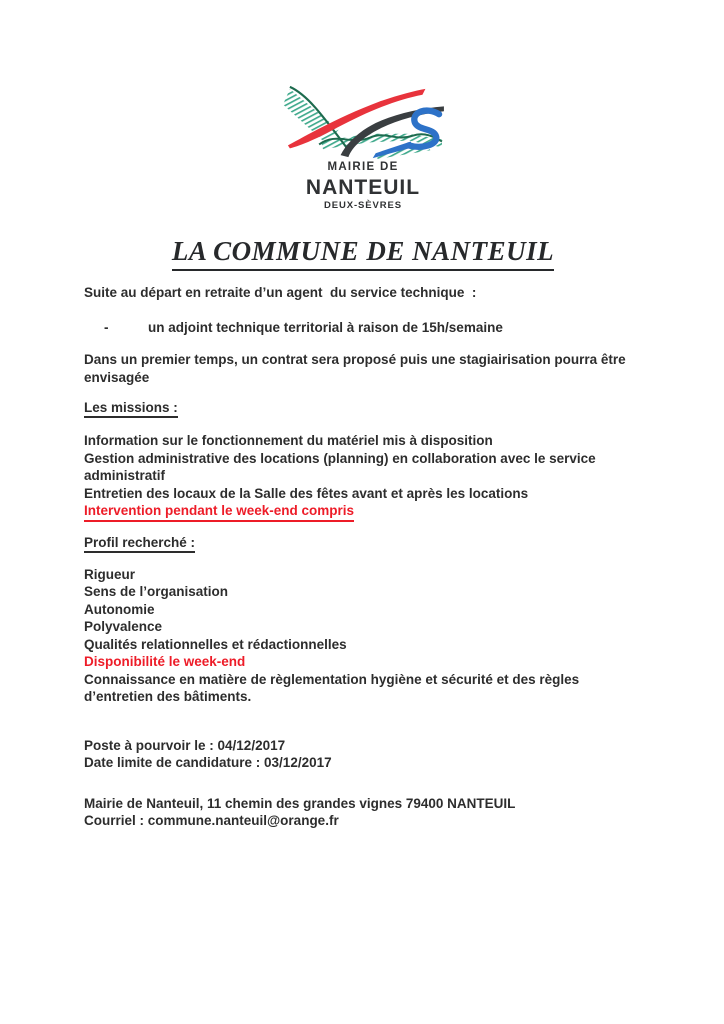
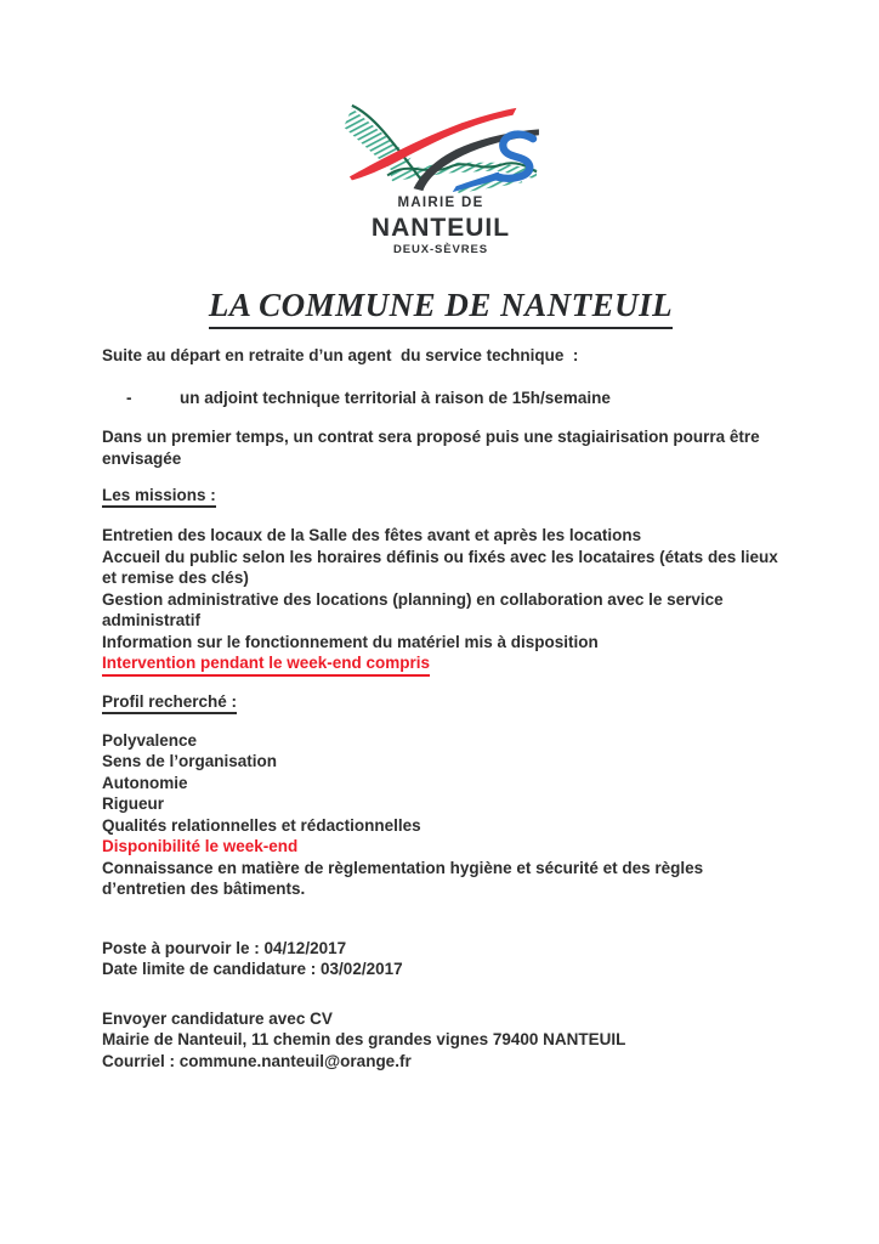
  MAIRIE DE
  NANTEUIL
  DEUX-SÈVRES
  LA COMMUNE DE NANTEUIL
  Suite au départ en retraite d’un agent du service technique :
  -
  un adjoint technique territorial à raison de 15h/semaine
  Dans un premier temps, un contrat sera proposé puis une stagiairisation pourra être envisagée
  Les missions :
- Information sur le fonctionnement du matériel mis à disposition
+ Entretien des locaux de la Salle des fêtes avant et après les locations
+ Accueil du public selon les horaires définis ou fixés avec les locataires (états des lieux et remise des clés)
  Gestion administrative des locations (planning) en collaboration avec le service administratif
- Entretien des locaux de la Salle des fêtes avant et après les locations
+ Information sur le fonctionnement du matériel mis à disposition
  Intervention pendant le week-end compris
  Profil recherché :
- Rigueur
+ Polyvalence
  Sens de l’organisation
  Autonomie
- Polyvalence
+ Rigueur
  Qualités relationnelles et rédactionnelles
  Disponibilité le week-end
  Connaissance en matière de règlementation hygiène et sécurité et des règles d’entretien des bâtiments.
  Poste à pourvoir le : 04/12/2017
- Date limite de candidature : 03/12/2017
+ Date limite de candidature : 03/02/2017
+ Envoyer candidature avec CV
  Mairie de Nanteuil, 11 chemin des grandes vignes 79400 NANTEUIL
  Courriel : commune.nanteuil@orange.fr
